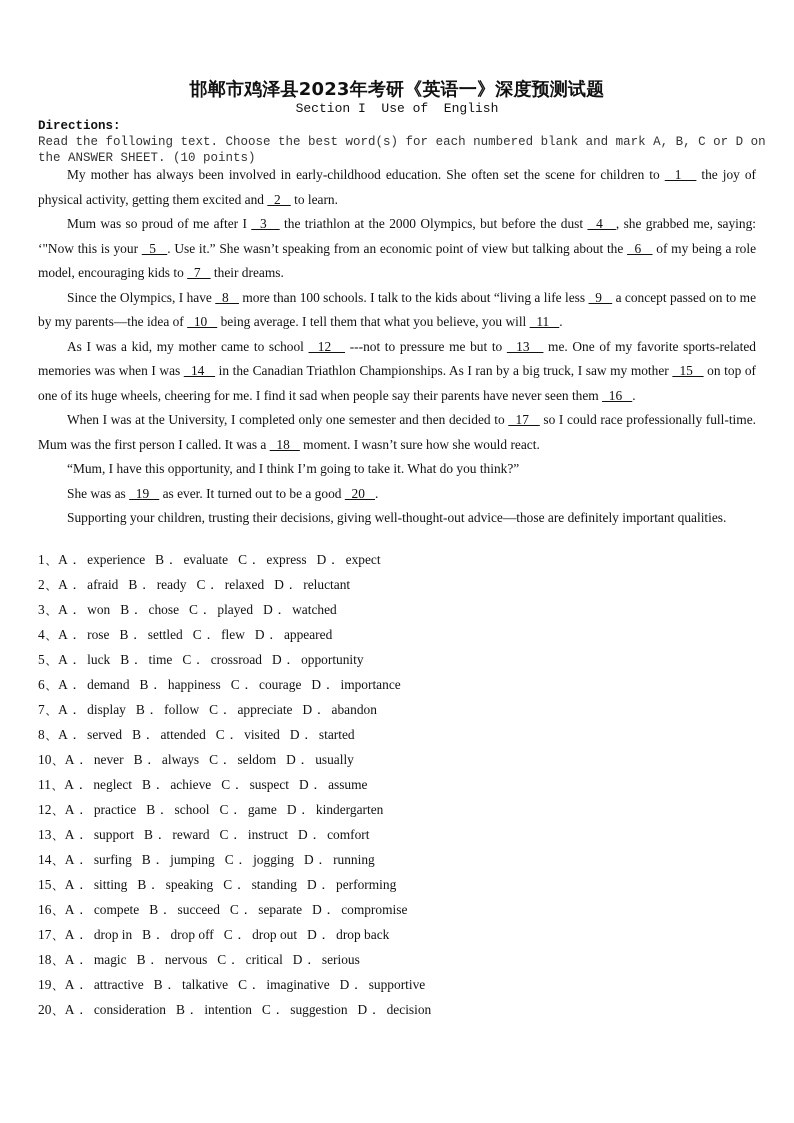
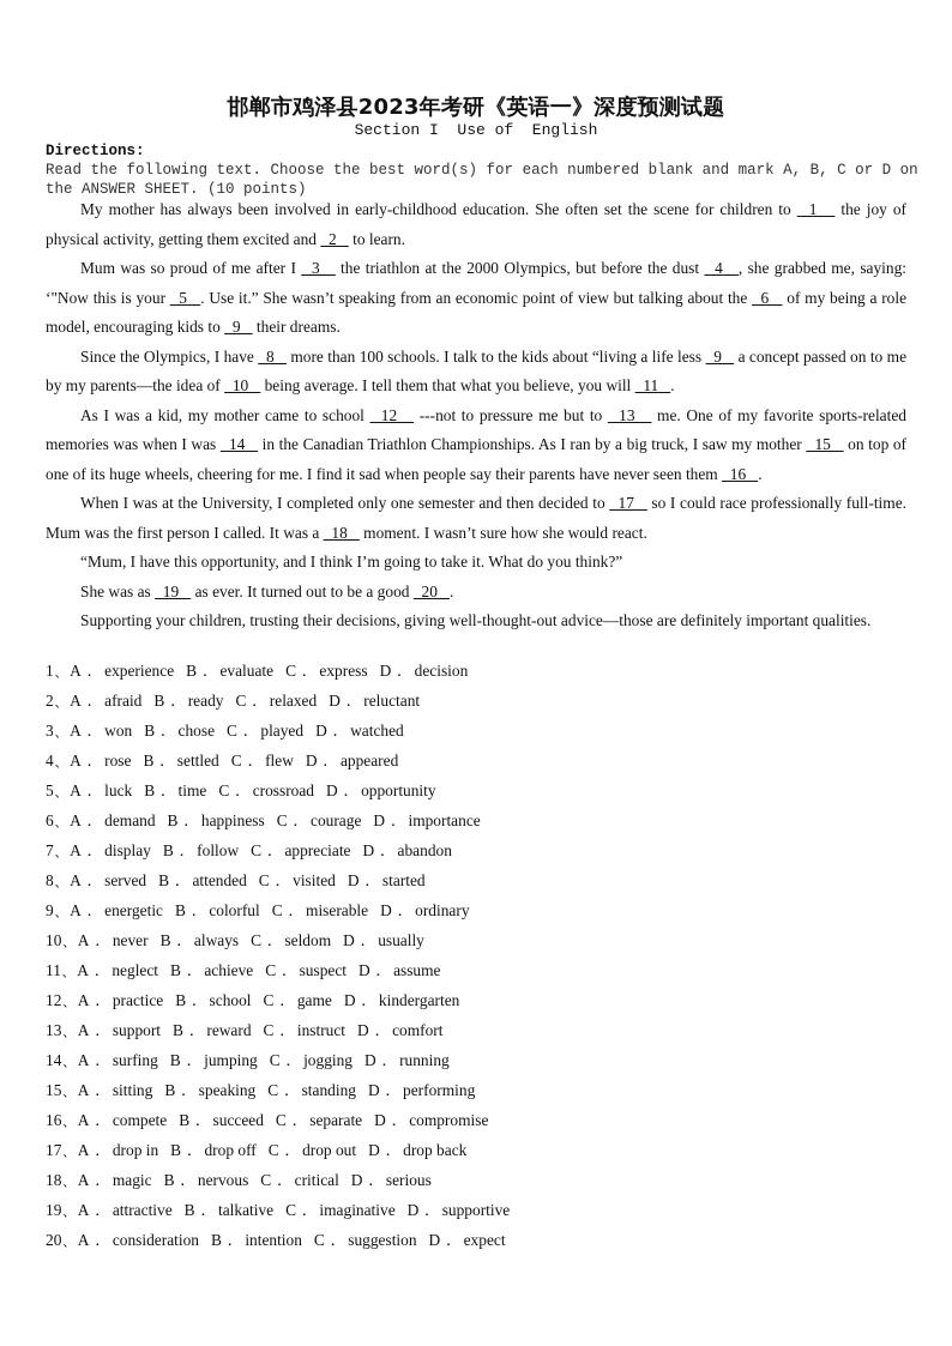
  邯郸市鸡泽县2023年考研《英语一》深度预测试题
  Section I Use of English
  Directions:
  Read the following text. Choose the best word(s) for each numbered blank and mark A, B, C or D on the ANSWER SHEET. (10 points)
  My mother has always been involved in early-childhood education. She often set the scene for children to 1 the joy of physical activity, getting them excited and 2 to learn.
- Mum was so proud of me after I 3 the triathlon at the 2000 Olympics, but before the dust 4 , she grabbed me, saying: ‘"Now this is your 5 . Use it.” She wasn’t speaking from an economic point of view but talking about the 6 of my being a role model, encouraging kids to 7 their dreams.
+ Mum was so proud of me after I 3 the triathlon at the 2000 Olympics, but before the dust 4 , she grabbed me, saying: ‘"Now this is your 5 . Use it.” She wasn’t speaking from an economic point of view but talking about the 6 of my being a role model, encouraging kids to 9 their dreams.
  Since the Olympics, I have 8 more than 100 schools. I talk to the kids about “living a life less 9 a concept passed on to me by my parents—the idea of 10 being average. I tell them that what you believe, you will 11 .
  As I was a kid, my mother came to school 12 ---not to pressure me but to 13 me. One of my favorite sports-related memories was when I was 14 in the Canadian Triathlon Championships. As I ran by a big truck, I saw my mother 15 on top of one of its huge wheels, cheering for me. I find it sad when people say their parents have never seen them 16 .
  When I was at the University, I completed only one semester and then decided to 17 so I could race professionally full-time. Mum was the first person I called. It was a 18 moment. I wasn’t sure how she would react.
  “Mum, I have this opportunity, and I think I’m going to take it. What do you think?”
  She was as 19 as ever. It turned out to be a good 20 .
  Supporting your children, trusting their decisions, giving well-thought-out advice—those are definitely important qualities.
- 1、A． experience B． evaluate C． express D． expect
+ 1、A． experience B． evaluate C． express D． decision
  2、A． afraid B． ready C． relaxed D． reluctant
  3、A． won B． chose C． played D． watched
  4、A． rose B． settled C． flew D． appeared
  5、A． luck B． time C． crossroad D． opportunity
  6、A． demand B． happiness C． courage D． importance
  7、A． display B． follow C． appreciate D． abandon
  8、A． served B． attended C． visited D． started
+ 9、A． energetic B． colorful C． miserable D． ordinary
  10、A． never B． always C． seldom D． usually
  11、A． neglect B． achieve C． suspect D． assume
  12、A． practice B． school C． game D． kindergarten
  13、A． support B． reward C． instruct D． comfort
  14、A． surfing B． jumping C． jogging D． running
  15、A． sitting B． speaking C． standing D． performing
  16、A． compete B． succeed C． separate D． compromise
  17、A． drop in B． drop off C． drop out D． drop back
  18、A． magic B． nervous C． critical D． serious
  19、A． attractive B． talkative C． imaginative D． supportive
- 20、A． consideration B． intention C． suggestion D． decision
+ 20、A． consideration B． intention C． suggestion D． expect
